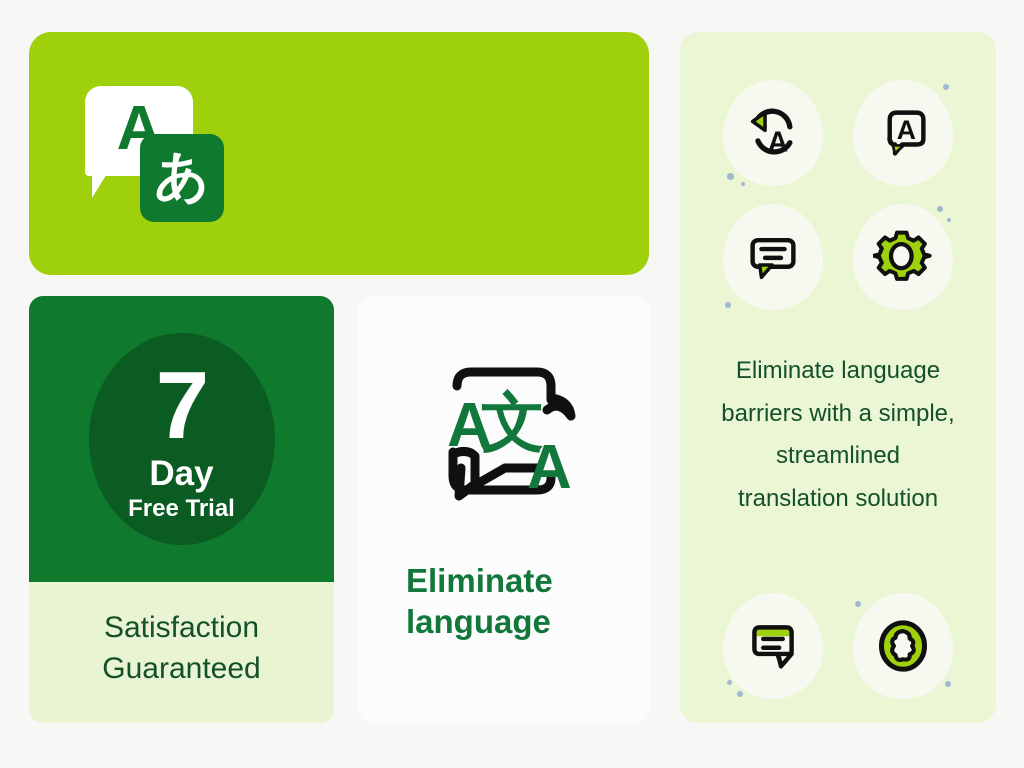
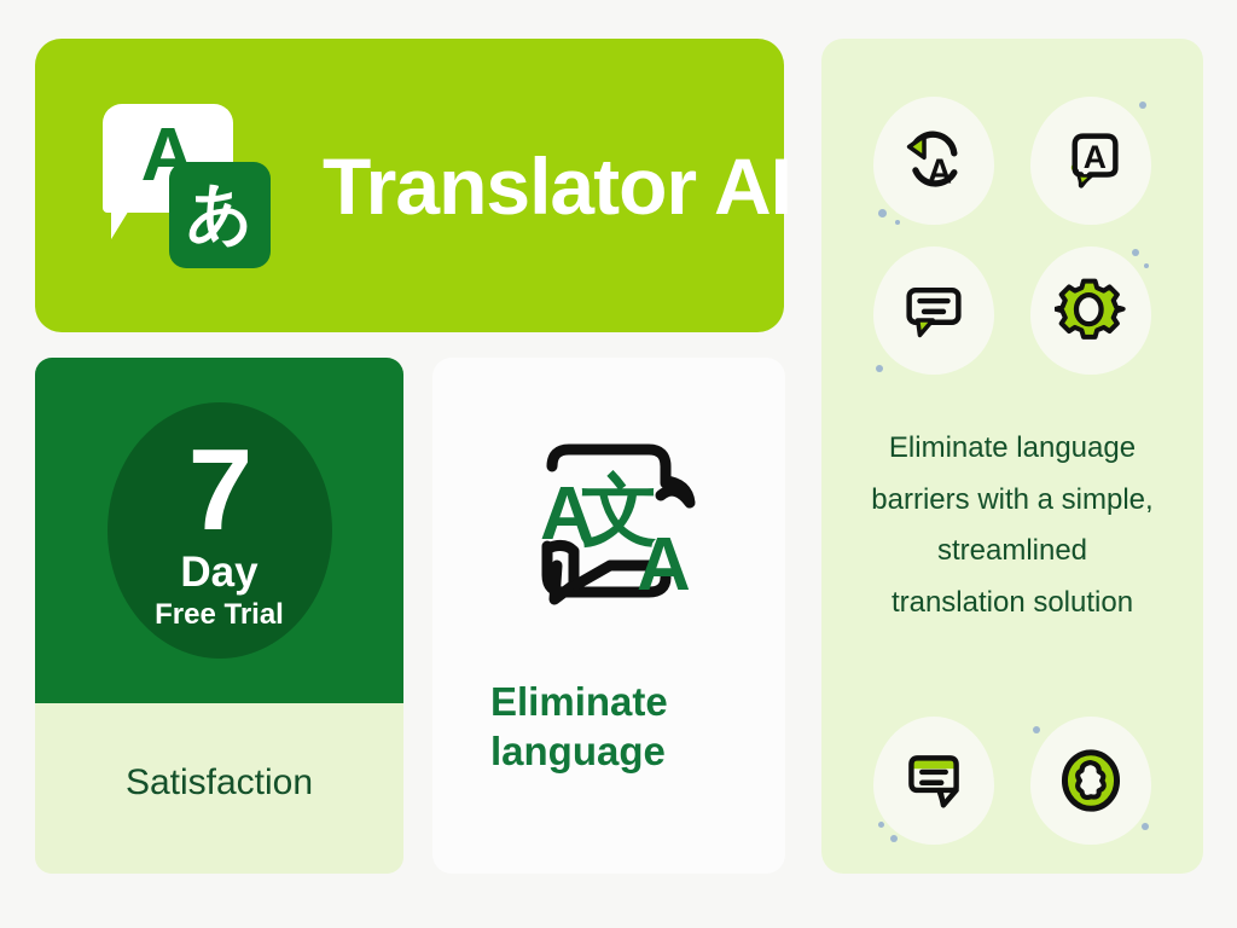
  A
  あ
+ Translator AI
  7
  Day
  Free Trial
  Satisfaction
- Guaranteed
  A
  文
  A
  Eliminate
  language
  A
  A
  Eliminate language
  barriers with a simple,
  streamlined
  translation solution
